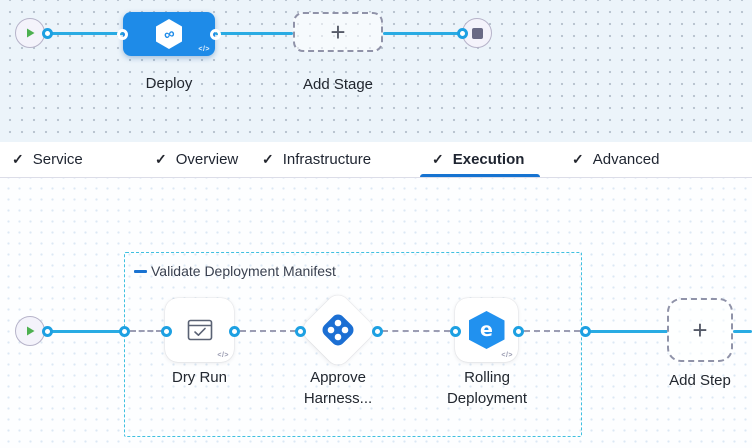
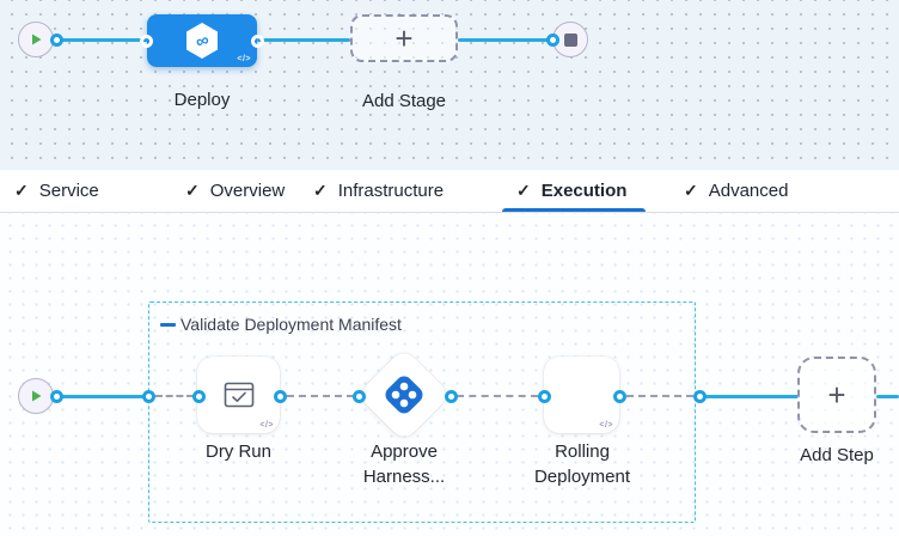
  Deploy
  +
  Add Stage
  ✓
  Service
  ✓
  Overview
  ✓
  Infrastructure
  ✓
  Execution
  ✓
  Advanced
  Validate Deployment Manifest
  Dry Run
  Approve Harness...
- e
  Rolling Deployment
  +
  Add Step
